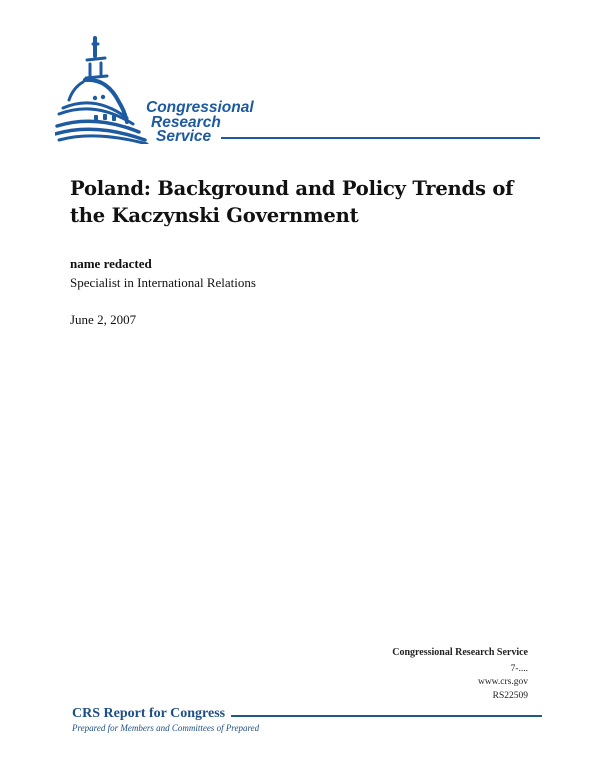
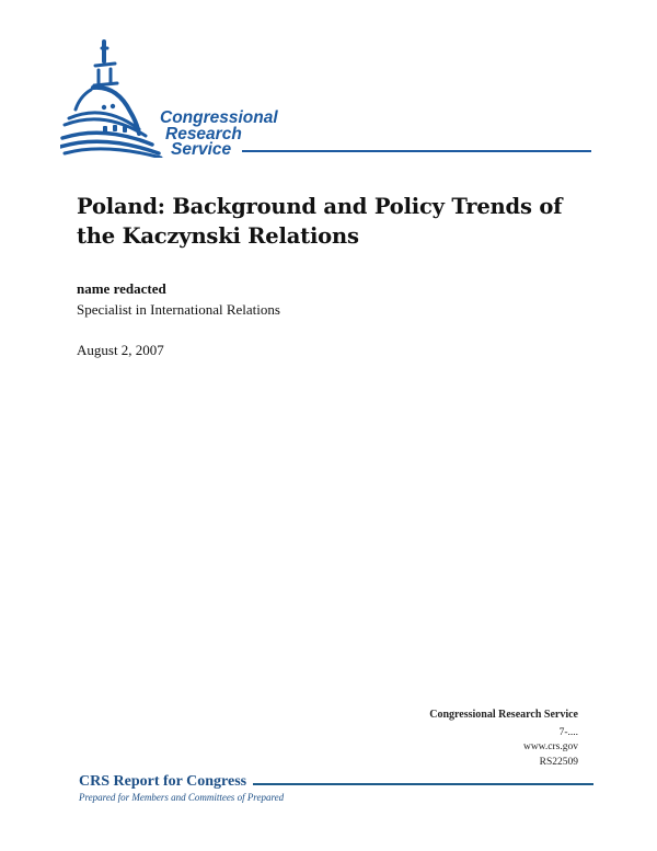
  Congressional
  Research
  Service
- Poland: Background and Policy Trends of the Kaczynski Government
+ Poland: Background and Policy Trends of the Kaczynski Relations
  name redacted
  Specialist in International Relations
- June 2, 2007
+ August 2, 2007
  Congressional Research Service
  7-....
  www.crs.gov
  RS22509
  CRS Report for Congress
  Prepared for Members and Committees of Prepared
